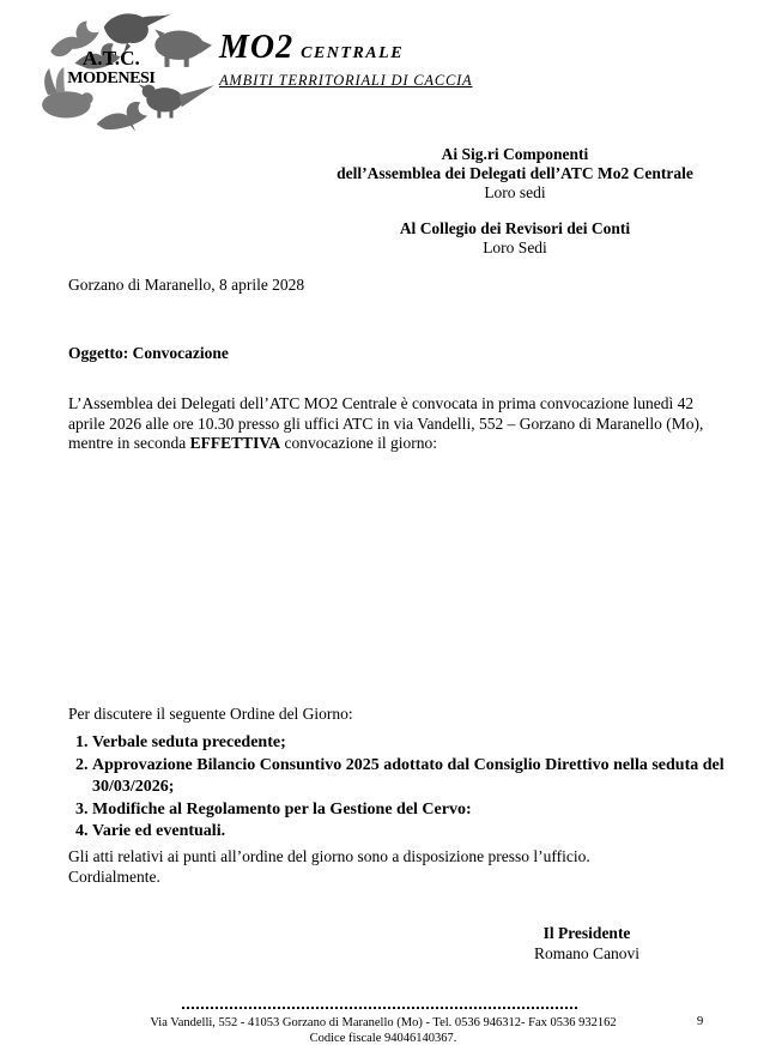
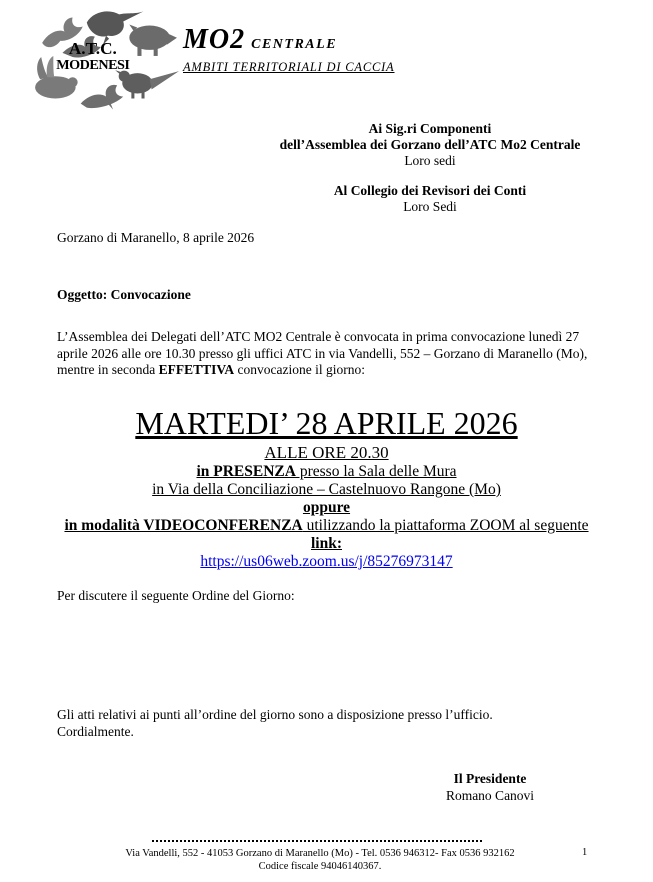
  A.T.C.
  MODENESI
  MO2 CENTRALE
  AMBITI TERRITORIALI DI CACCIA
  Ai Sig.ri Componenti
- dell’Assemblea dei Delegati dell’ATC Mo2 Centrale
+ dell’Assemblea dei Gorzano dell’ATC Mo2 Centrale
  Loro sedi
  Al Collegio dei Revisori dei Conti
  Loro Sedi
- Gorzano di Maranello, 8 aprile 2028
+ Gorzano di Maranello, 8 aprile 2026
  Oggetto: Convocazione
- L’Assemblea dei Delegati dell’ATC MO2 Centrale è convocata in prima convocazione lunedì 42 aprile 2026 alle ore 10.30 presso gli uffici ATC in via Vandelli, 552 – Gorzano di Maranello (Mo), mentre in seconda EFFETTIVA convocazione il giorno:
+ L’Assemblea dei Delegati dell’ATC MO2 Centrale è convocata in prima convocazione lunedì 27 aprile 2026 alle ore 10.30 presso gli uffici ATC in via Vandelli, 552 – Gorzano di Maranello (Mo), mentre in seconda EFFETTIVA convocazione il giorno:
+ MARTEDI’ 28 APRILE 2026
+ ALLE ORE 20.30
+ in PRESENZA presso la Sala delle Mura
+ in Via della Conciliazione – Castelnuovo Rangone (Mo)
+ oppure
+ in modalità VIDEOCONFERENZA utilizzando la piattaforma ZOOM al seguente
+ link:
+ https://us06web.zoom.us/j/85276973147
  Per discutere il seguente Ordine del Giorno:
- Verbale seduta precedente;
- Approvazione Bilancio Consuntivo 2025 adottato dal Consiglio Direttivo nella seduta del 30/03/2026;
- Modifiche al Regolamento per la Gestione del Cervo:
- Varie ed eventuali.
  Gli atti relativi ai punti all’ordine del giorno sono a disposizione presso l’ufficio.
  Cordialmente.
  Il Presidente
  Romano Canovi
  Via Vandelli, 552 - 41053 Gorzano di Maranello (Mo) - Tel. 0536 946312- Fax 0536 932162
  Codice fiscale 94046140367.
- 9
+ 1
